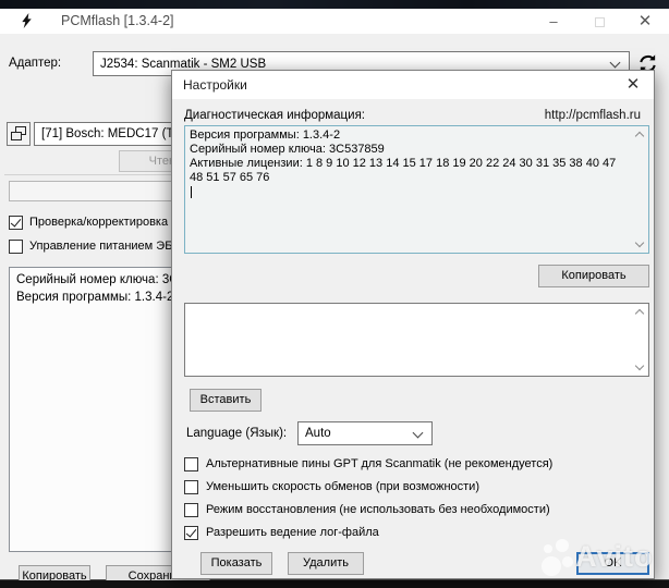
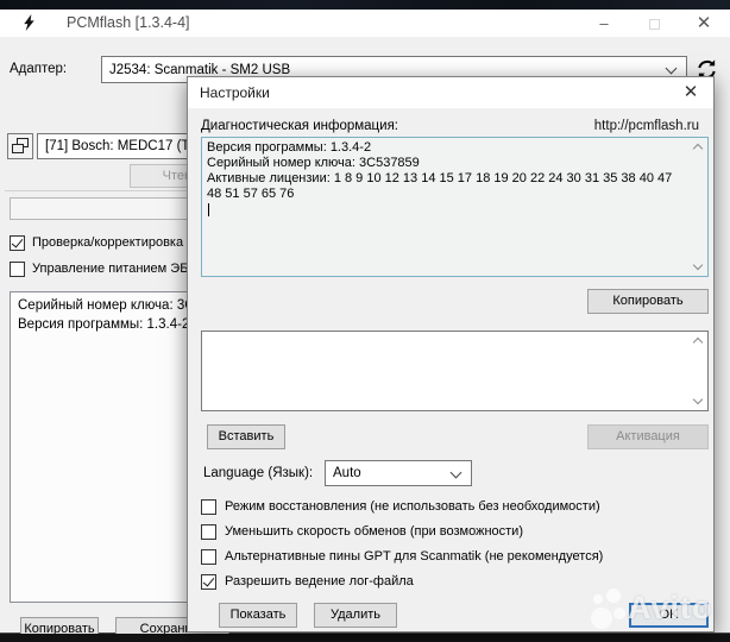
- PCMflash [1.3.4-2]
+ PCMflash [1.3.4-4]
  –
  ✕
  Адаптер:
  J2534: Scanmatik - SM2 USB
  [71] Bosch: MEDC17 (T
  Проверка/корректировка
  Управление питанием ЭБ
  Серийный номер ключа: 3
  Версия программы: 1.3.4-
  Копировать
  Настройки
  ✕
  Диагностическая информация:
  http://pcmflash.ru
  Версия программы: 1.3.4-2
  Серийный номер ключа: 3C537859
  Активные лицензии: 1 8 9 10 12 13 14 15 17 18 19 20 22 24 30 31 35 38 40 47 48 51 57 65 76
  Копировать
  Вставить
+ Активация
  Language (Язык):
  Auto
- Альтернативные пины GPT для Scanmatik (не рекомендуется)
+ Режим восстановления (не использовать без необходимости)
  Уменьшить скорость обменов (при возможности)
- Режим восстановления (не использовать без необходимости)
+ Альтернативные пины GPT для Scanmatik (не рекомендуется)
  Разрешить ведение лог-файла
  Показать
  Удалить
  OK
  Avito
